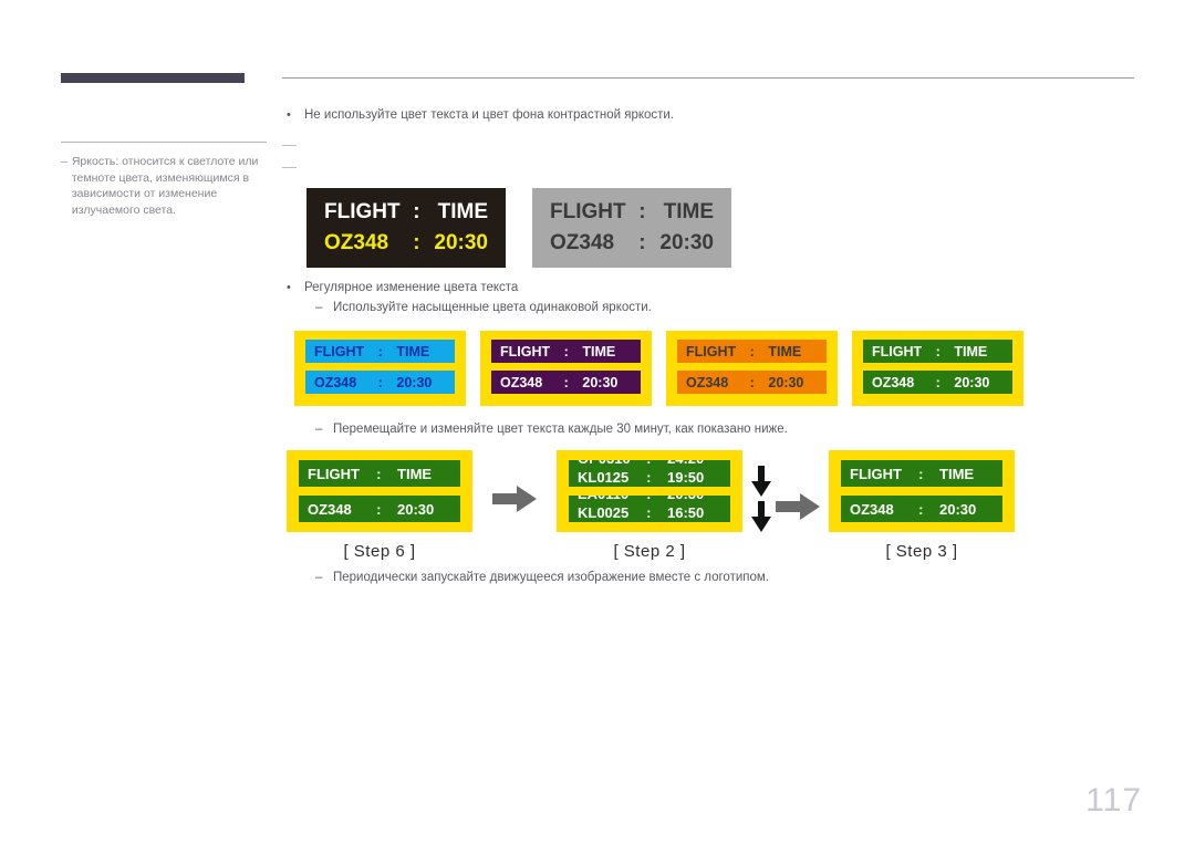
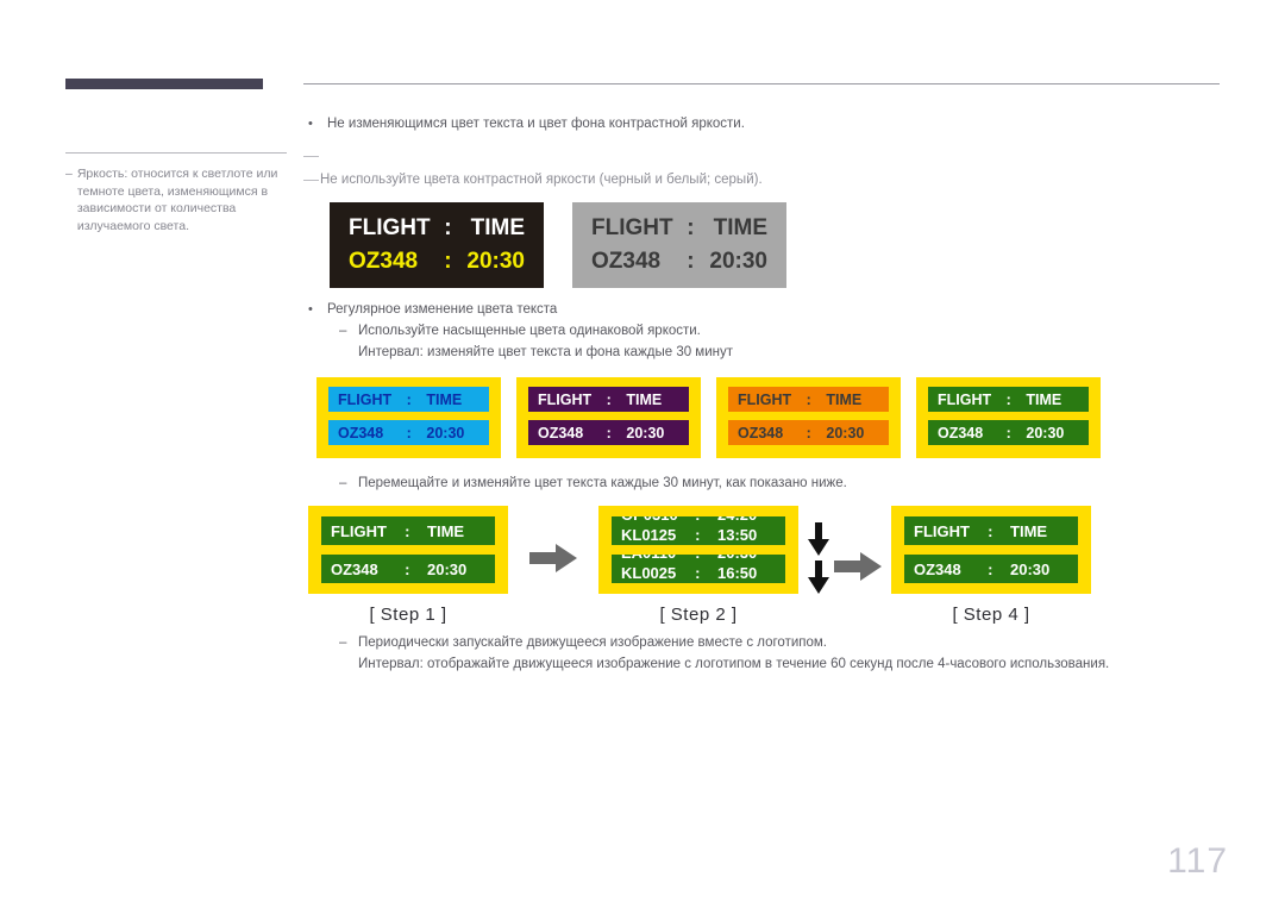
  –
- Яркость: относится к светлоте или темноте цвета, изменяющимся в зависимости от изменение излучаемого света.
+ Яркость: относится к светлоте или темноте цвета, изменяющимся в зависимости от количества излучаемого света.
  •
- Не используйте цвет текста и цвет фона контрастной яркости.
+ Не изменяющимся цвет текста и цвет фона контрастной яркости.
  —
  —
+ Не используйте цвета контрастной яркости (черный и белый; серый).
  FLIGHT
  :
  TIME
  OZ348
  :
  20:30
  FLIGHT
  :
  TIME
  OZ348
  :
  20:30
  •
  Регулярное изменение цвета текста
  –
  Используйте насыщенные цвета одинаковой яркости.
+ Интервал: изменяйте цвет текста и фона каждые 30 минут
  FLIGHT
  :
  TIME
  OZ348
  :
  20:30
  FLIGHT
  :
  TIME
  OZ348
  :
  20:30
  FLIGHT
  :
  TIME
  OZ348
  :
  20:30
  FLIGHT
  :
  TIME
  OZ348
  :
  20:30
  –
  Перемещайте и изменяйте цвет текста каждые 30 минут, как показано ниже.
  FLIGHT
  :
  TIME
  OZ348
  :
  20:30
- [ Step 6 ]
+ [ Step 1 ]
  KL0125
  :
- 19:50
+ 13:50
  KL0025
  :
  16:50
  [ Step 2 ]
  FLIGHT
  :
  TIME
  OZ348
  :
  20:30
- [ Step 3 ]
+ [ Step 4 ]
  –
  Периодически запускайте движущееся изображение вместе с логотипом.
+ Интервал: отображайте движущееся изображение с логотипом в течение 60 секунд после 4-часового использования.
  117
